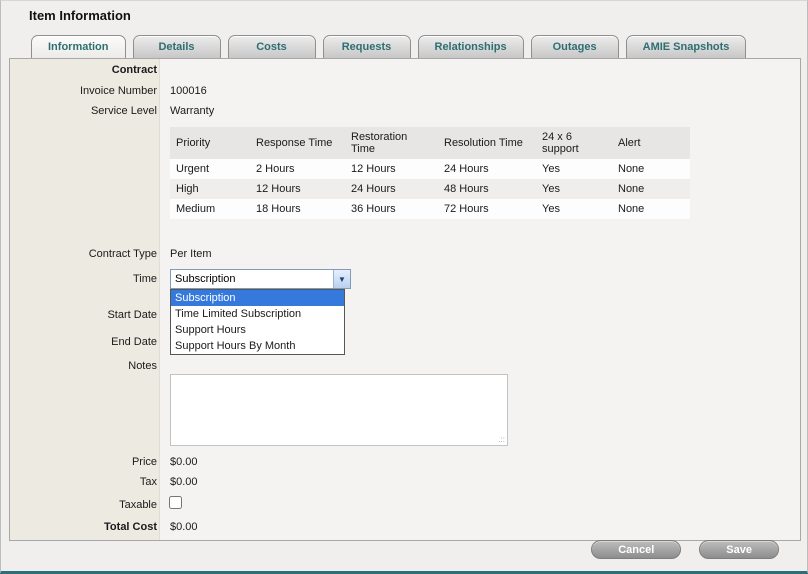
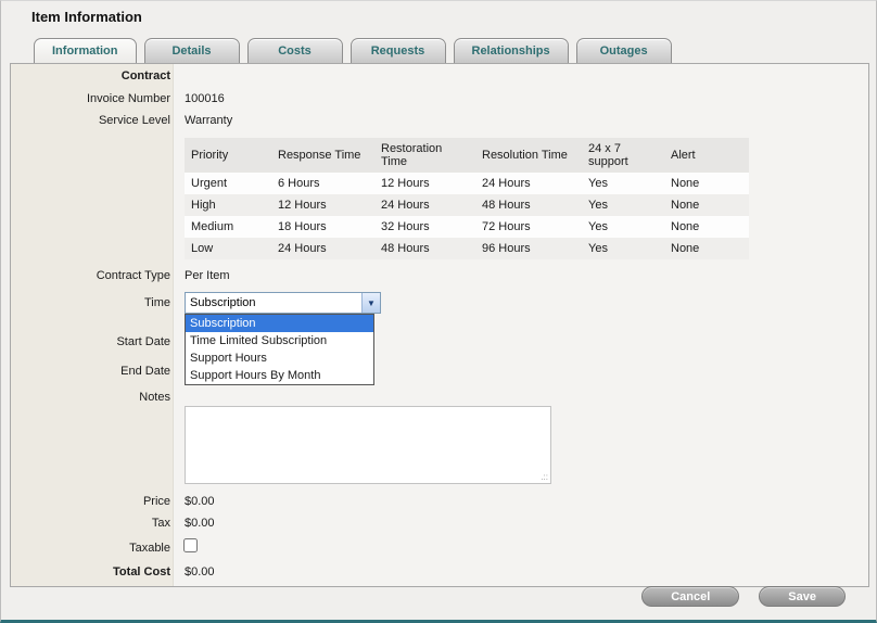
  Item Information
  Information
  Details
  Costs
  Requests
  Relationships
  Outages
- AMIE Snapshots
  Contract
  Invoice Number
  100016
  Service Level
  Warranty
- Priority	Response Time	Restoration Time	Resolution Time	24 x 6 support	Alert
+ Priority	Response Time	Restoration Time	Resolution Time	24 x 7 support	Alert
- Urgent	2 Hours	12 Hours	24 Hours	Yes	None
+ Urgent	6 Hours	12 Hours	24 Hours	Yes	None
  High	12 Hours	24 Hours	48 Hours	Yes	None
- Medium	18 Hours	36 Hours	72 Hours	Yes	None
+ Medium	18 Hours	32 Hours	72 Hours	Yes	None
+ Low	24 Hours	48 Hours	96 Hours	Yes	None
  Contract Type
  Per Item
  Time
  Subscription
  ▼
  Subscription
  Time Limited Subscription
  Support Hours
  Support Hours By Month
  Start Date
  End Date
  Notes
  .::
  Price
  $0.00
  Tax
  $0.00
  Taxable
  Total Cost
  $0.00
  Cancel
  Save
